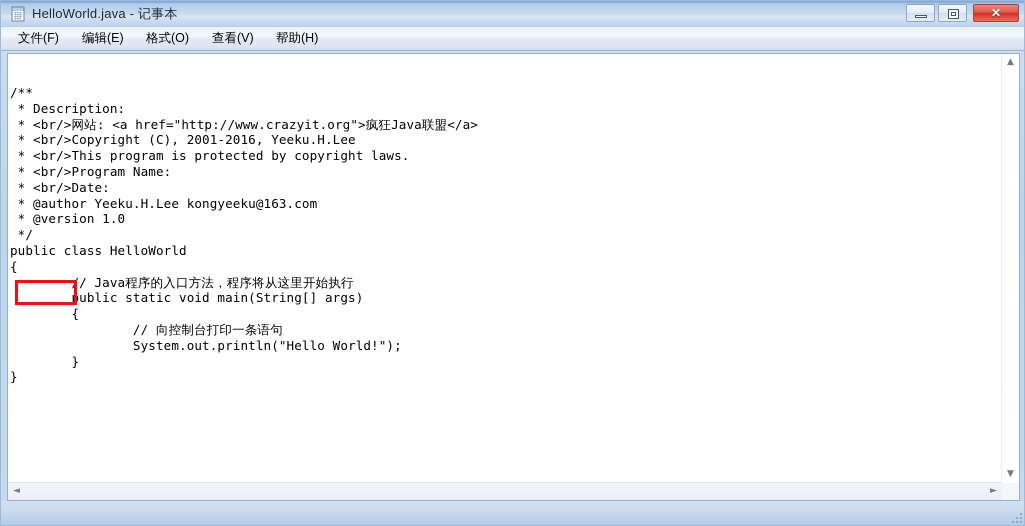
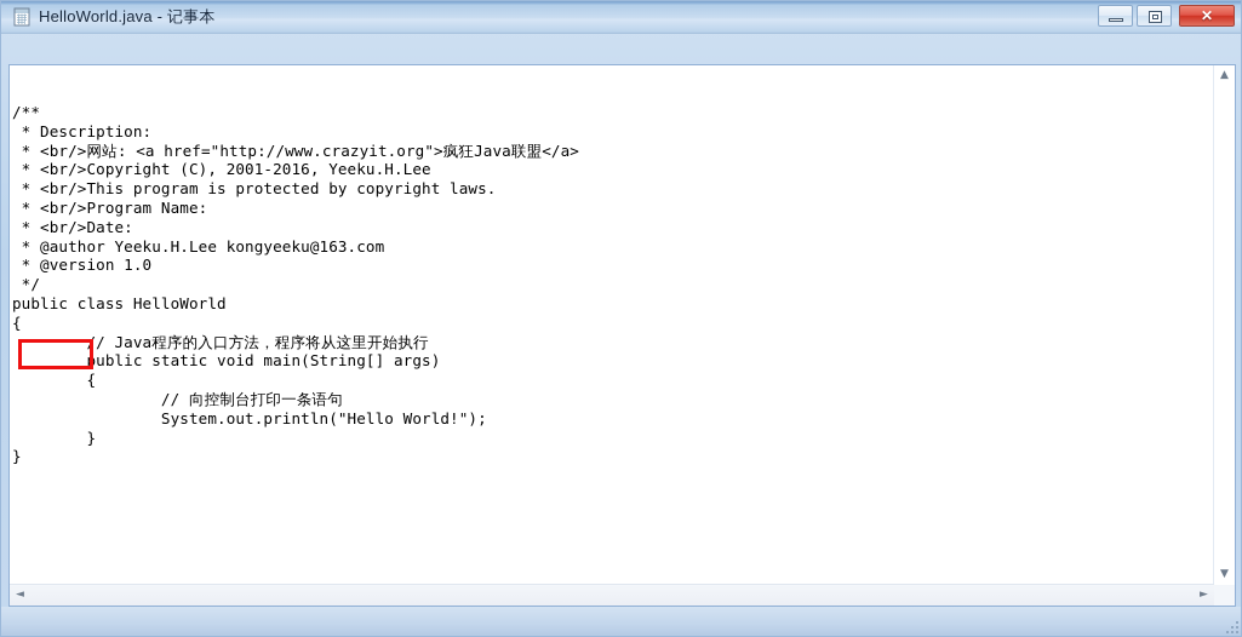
  HelloWorld.java - 记事本
  ✕
- 文件(F)
- 编辑(E)
- 格式(O)
- 查看(V)
- 帮助(H)
  /**
  * Description:
  * <br/>网站: <a href="http://www.crazyit.org">疯狂Java联盟</a>
  * <br/>Copyright (C), 2001-2016, Yeeku.H.Lee
  * <br/>This program is protected by copyright laws.
  * <br/>Program Name:
  * <br/>Date:
  * @author Yeeku.H.Lee kongyeeku@163.com
  * @version 1.0
  */
  public class HelloWorld
  {
  // Java程序的入口方法，程序将从这里开始执行
  public static void main(String[] args)
  {
  // 向控制台打印一条语句
  System.out.println("Hello World!");
  }
  }
  ▲
  ▼
  ◄
  ►
